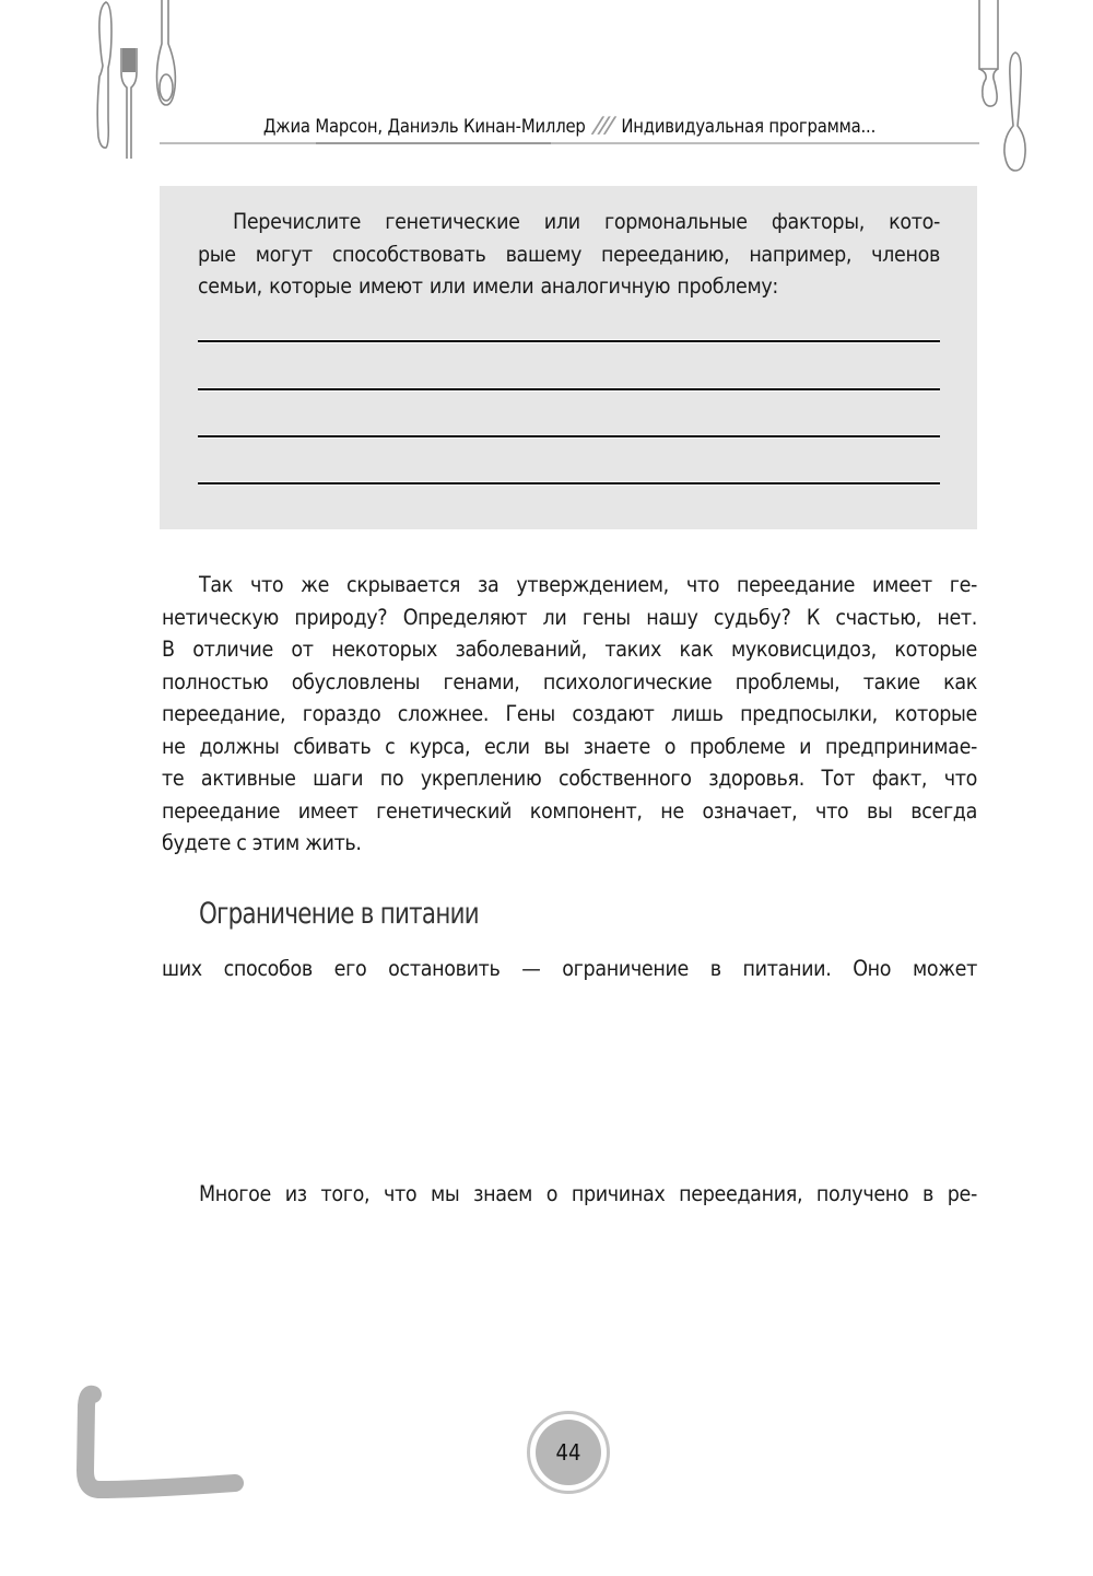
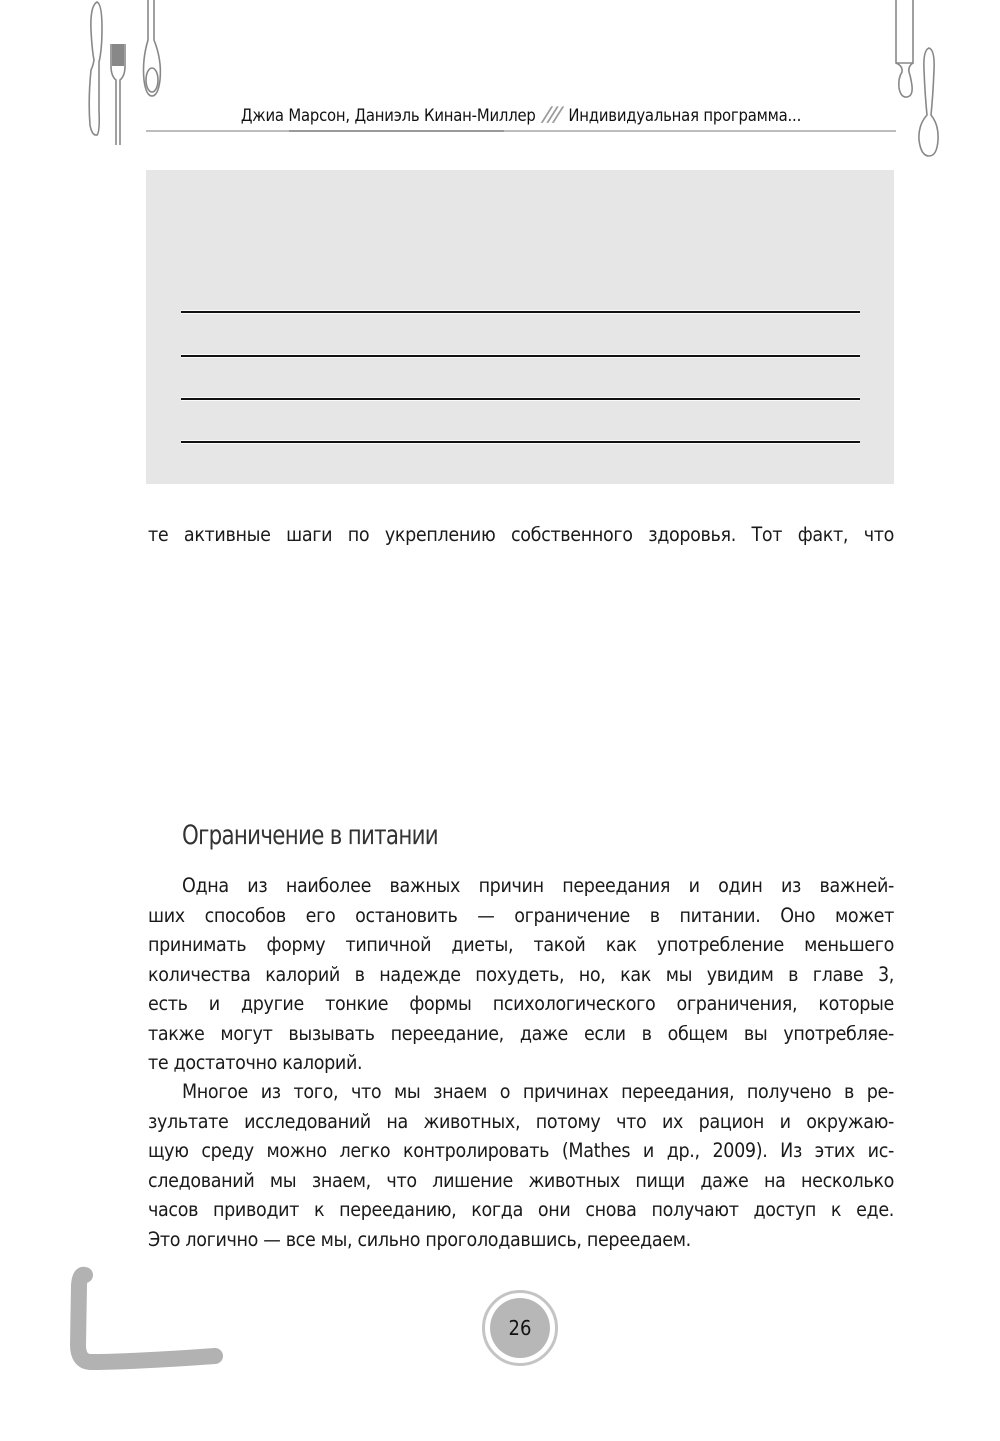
- Перечислите генетические или гормональные факторы, кото-
- рые могут способствовать вашему перееданию, например, членов
- семьи, которые имеют или имели аналогичную проблему:
- Так что же скрывается за утверждением, что переедание имеет ге-
- нетическую природу? Определяют ли гены нашу судьбу? К счастью, нет.
- В отличие от некоторых заболеваний, таких как муковисцидоз, которые
- полностью обусловлены генами, психологические проблемы, такие как
- переедание, гораздо сложнее. Гены создают лишь предпосылки, которые
- не должны сбивать с курса, если вы знаете о проблеме и предпринимае-
  те активные шаги по укреплению собственного здоровья. Тот факт, что
- переедание имеет генетический компонент, не означает, что вы всегда
- будете с этим жить.
  Ограничение в питании
+ Одна из наиболее важных причин переедания и один из важней-
  ших способов его остановить — ограничение в питании. Оно может
+ принимать форму типичной диеты, такой как употребление меньшего
+ количества калорий в надежде похудеть, но, как мы увидим в главе 3,
+ есть и другие тонкие формы психологического ограничения, которые
+ также могут вызывать переедание, даже если в общем вы употребляе-
+ те достаточно калорий.
  Многое из того, что мы знаем о причинах переедания, получено в ре-
+ зультате исследований на животных, потому что их рацион и окружаю-
+ щую среду можно легко контролировать (Mathes и др., 2009). Из этих ис-
+ следований мы знаем, что лишение животных пищи даже на несколько
+ часов приводит к перееданию, когда они снова получают доступ к еде.
+ Это логично — все мы, сильно проголодавшись, переедаем.
- 44
+ 26
